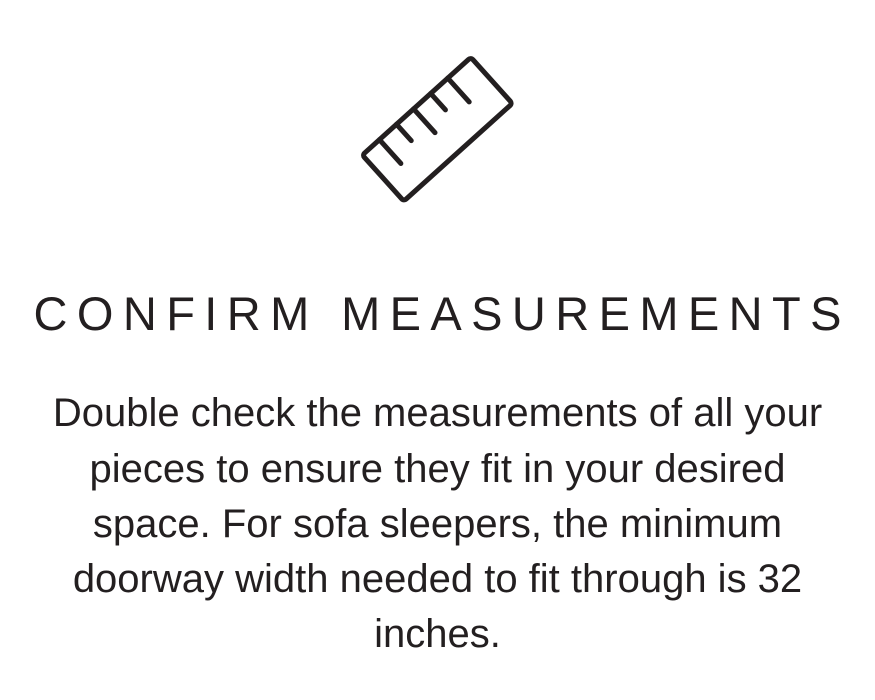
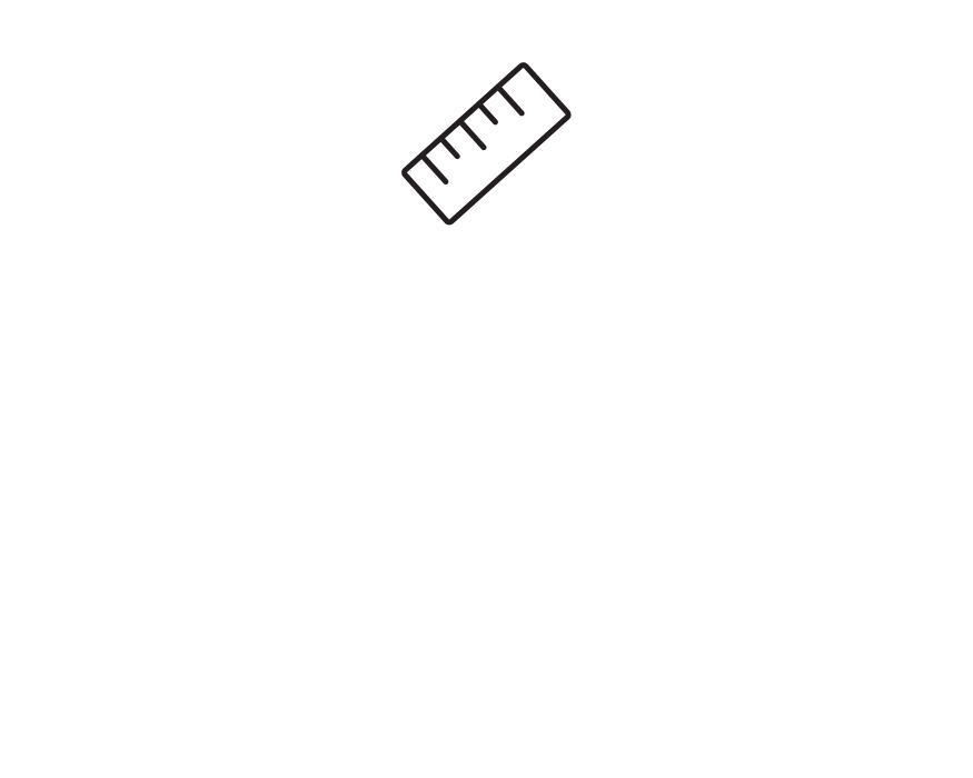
- CONFIRM MEASUREMENTS
- Double check the measurements of all your pieces to ensure they fit in your desired space. For sofa sleepers, the minimum doorway width needed to fit through is 32 inches.
